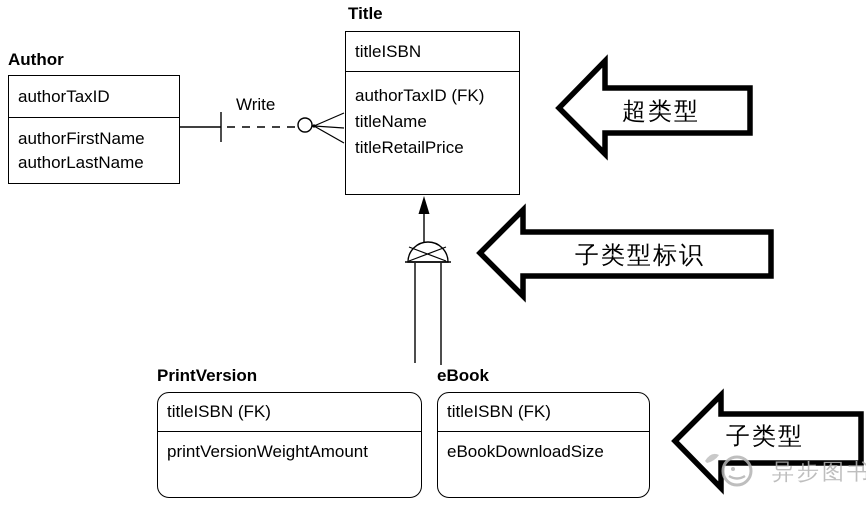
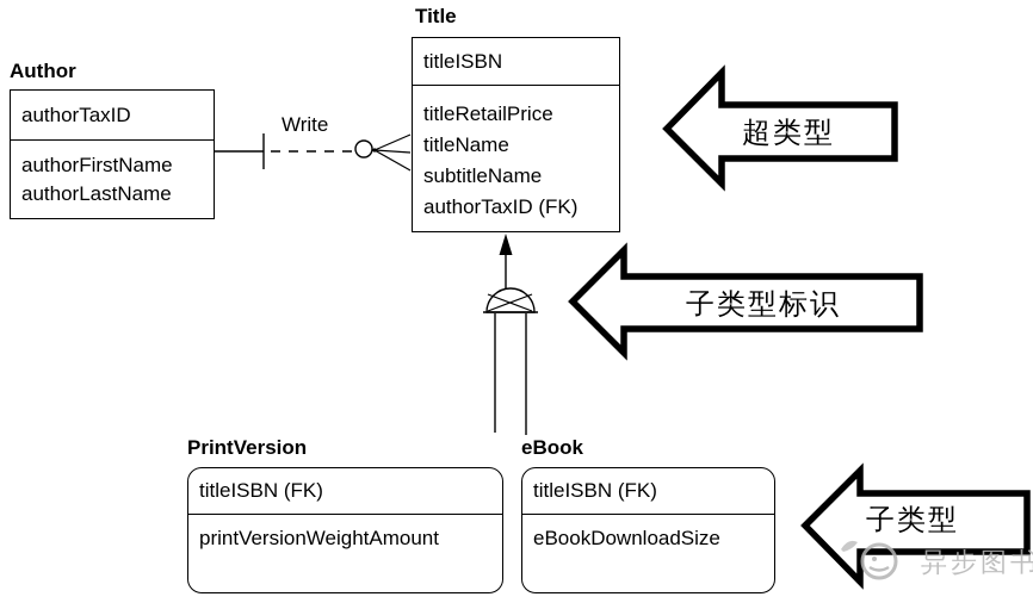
  Author
  authorTaxID
  authorFirstName
  authorLastName
  Title
  titleISBN
- authorTaxID (FK)
+ titleRetailPrice
  titleName
+ subtitleName
- titleRetailPrice
+ authorTaxID (FK)
  PrintVersion
  titleISBN (FK)
  printVersionWeightAmount
  eBook
  titleISBN (FK)
  eBookDownloadSize
  Write
  超类型
  子类型标识
  子类型
  异步图书
